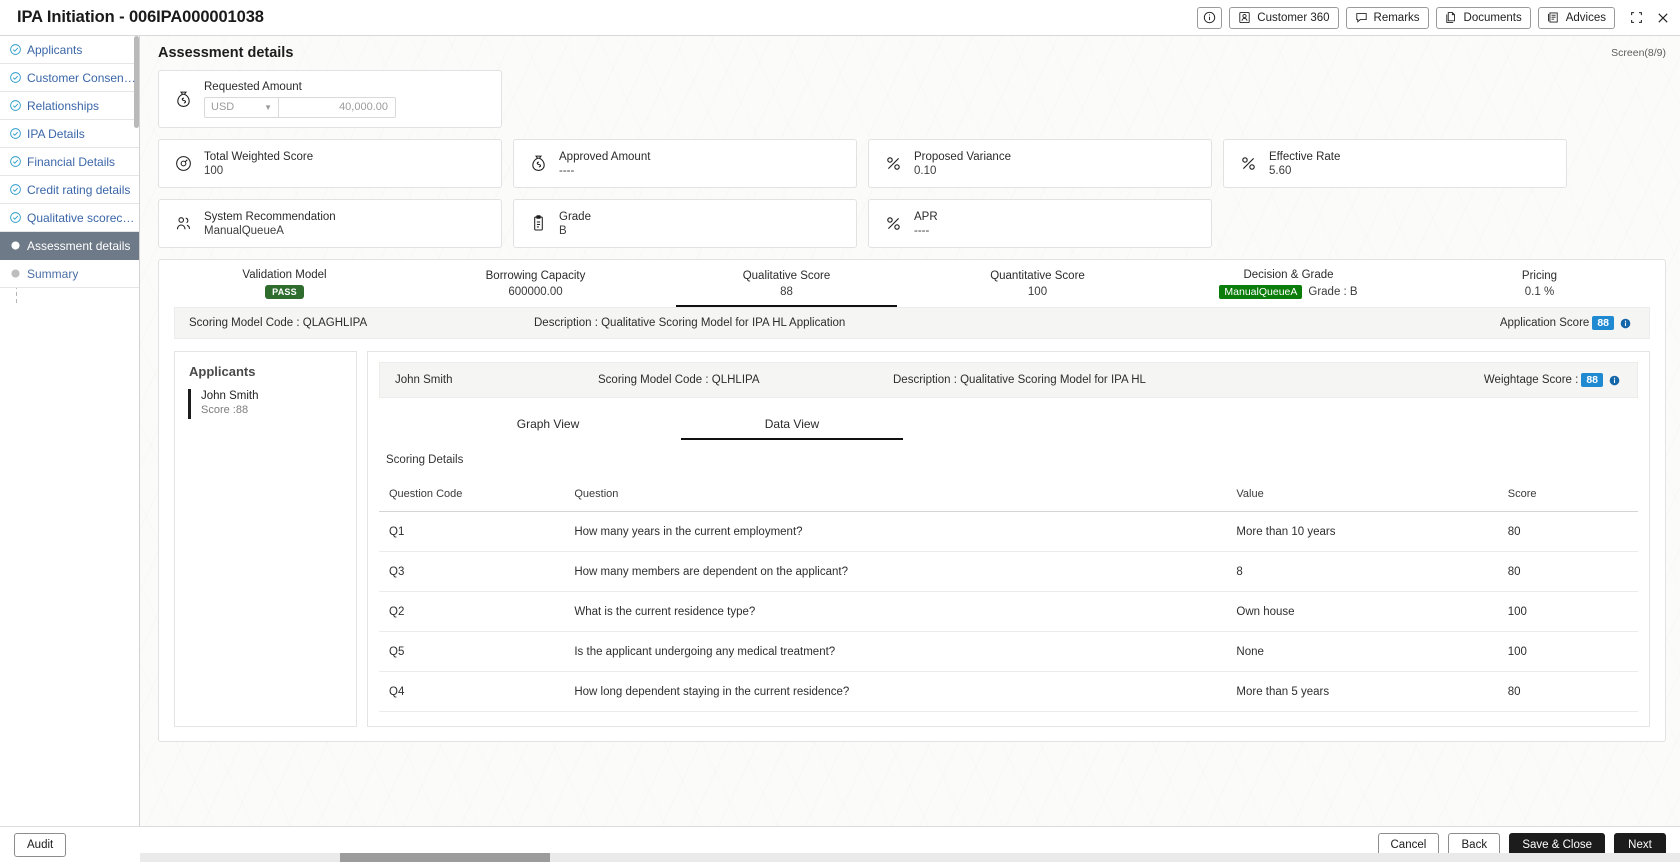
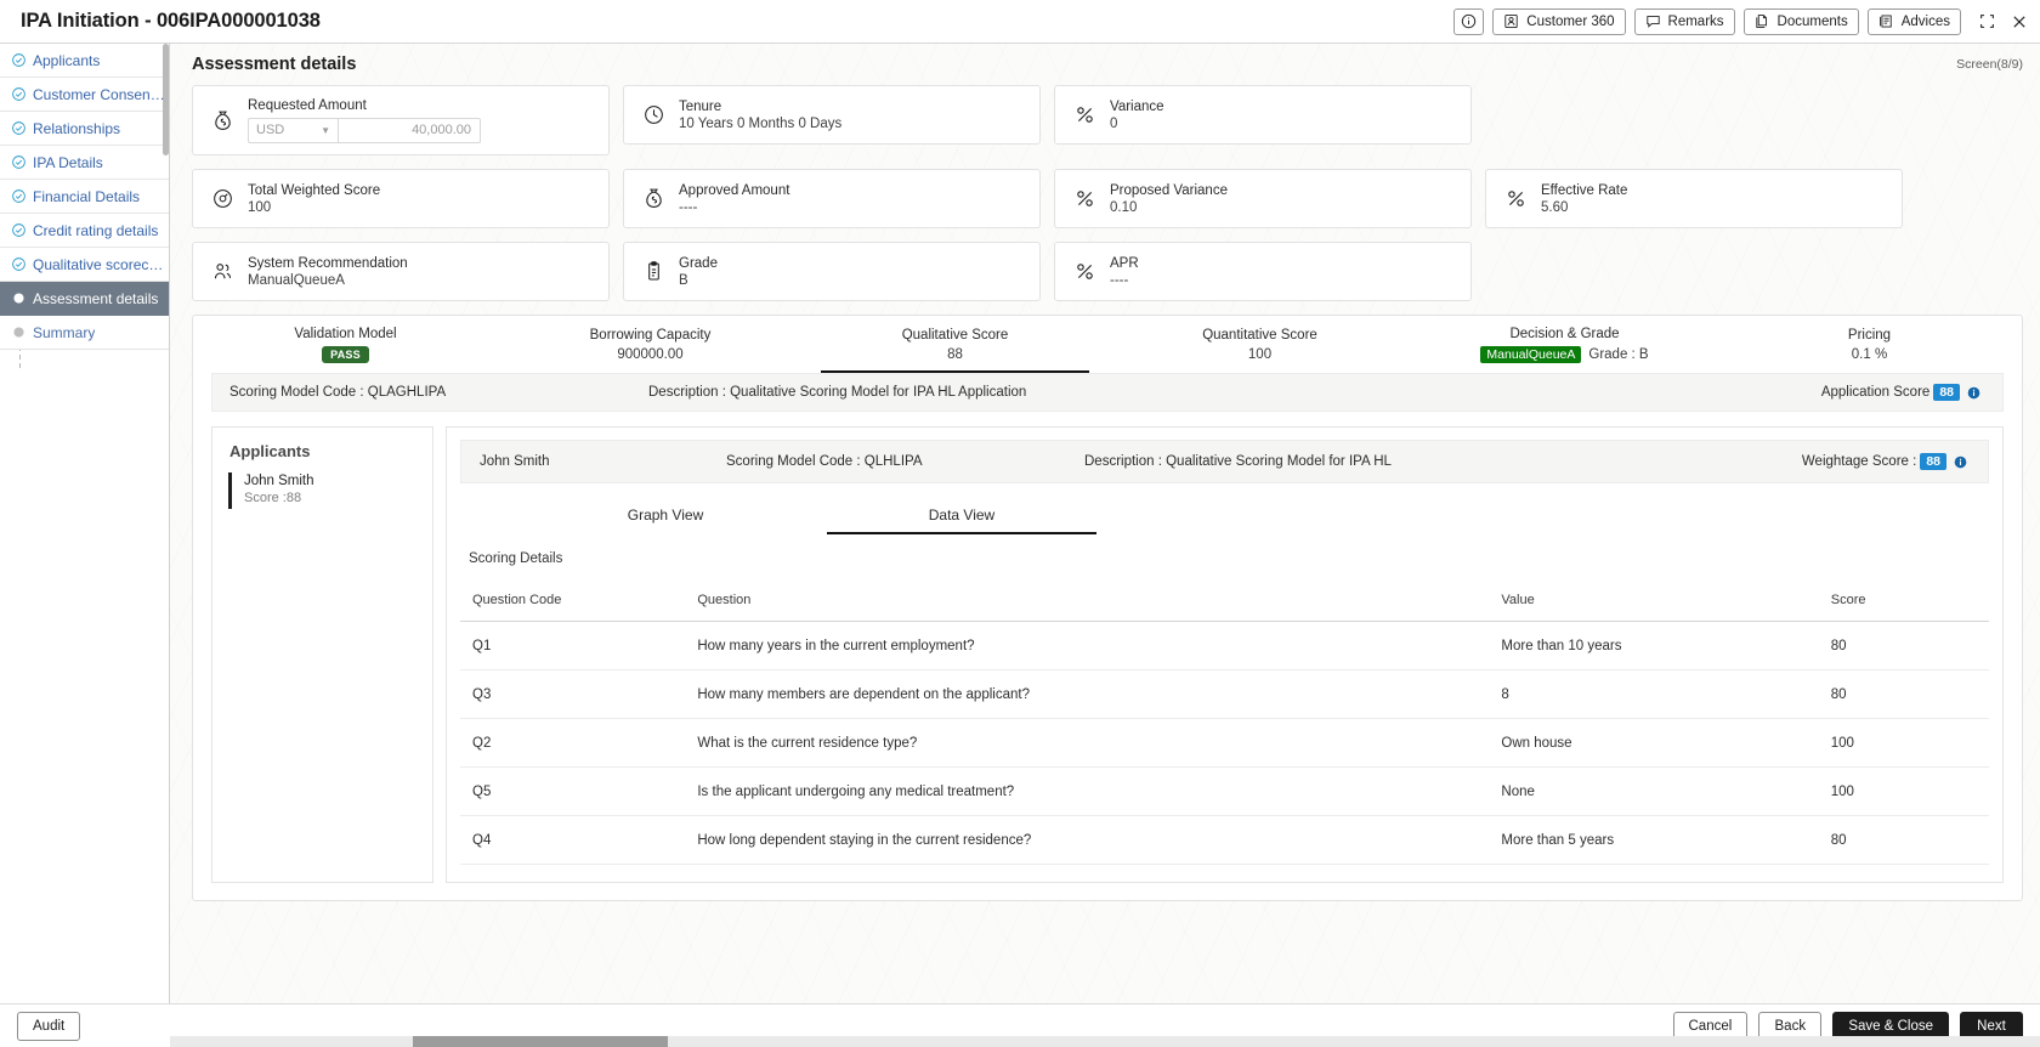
  IPA Initiation - 006IPA000001038
  Customer 360
  Remarks
  Documents
  Advices
  Applicants
  Customer Consent a
  Relationships
  IPA Details
  Financial Details
  Credit rating details
  Qualitative scorecard
  Assessment details
  Summary
  Assessment details
  Screen(8/9)
  Requested Amount
  USD
  ▼
  40,000.00
+ Tenure
+ 10 Years 0 Months 0 Days
+ Variance
+ 0
  Total Weighted Score
  100
  Approved Amount
  ----
  Proposed Variance
  0.10
  Effective Rate
  5.60
  System Recommendation
  ManualQueueA
  Grade
  B
  APR
  ----
  Validation Model
  PASS
  Borrowing Capacity
- 600000.00
+ 900000.00
  Qualitative Score
  88
  Quantitative Score
  100
  Decision & Grade
  ManualQueueA
  Grade : B
  Pricing
  0.1 %
  Scoring Model Code : QLAGHLIPA
  Description : Qualitative Scoring Model for IPA HL Application
  Application Score
  88
  Applicants
  John Smith
  Score :88
  John Smith
  Scoring Model Code : QLHLIPA
  Description : Qualitative Scoring Model for IPA HL
  Weightage Score :
  88
  Graph View
  Data View
  Scoring Details
  Question Code	Question	Value	Score
  Q1	How many years in the current employment?	More than 10 years	80
  Q3	How many members are dependent on the applicant?	8	80
  Q2	What is the current residence type?	Own house	100
  Q5	Is the applicant undergoing any medical treatment?	None	100
  Q4	How long dependent staying in the current residence?	More than 5 years	80
  Audit
  Cancel
  Back
  Save & Close
  Next
